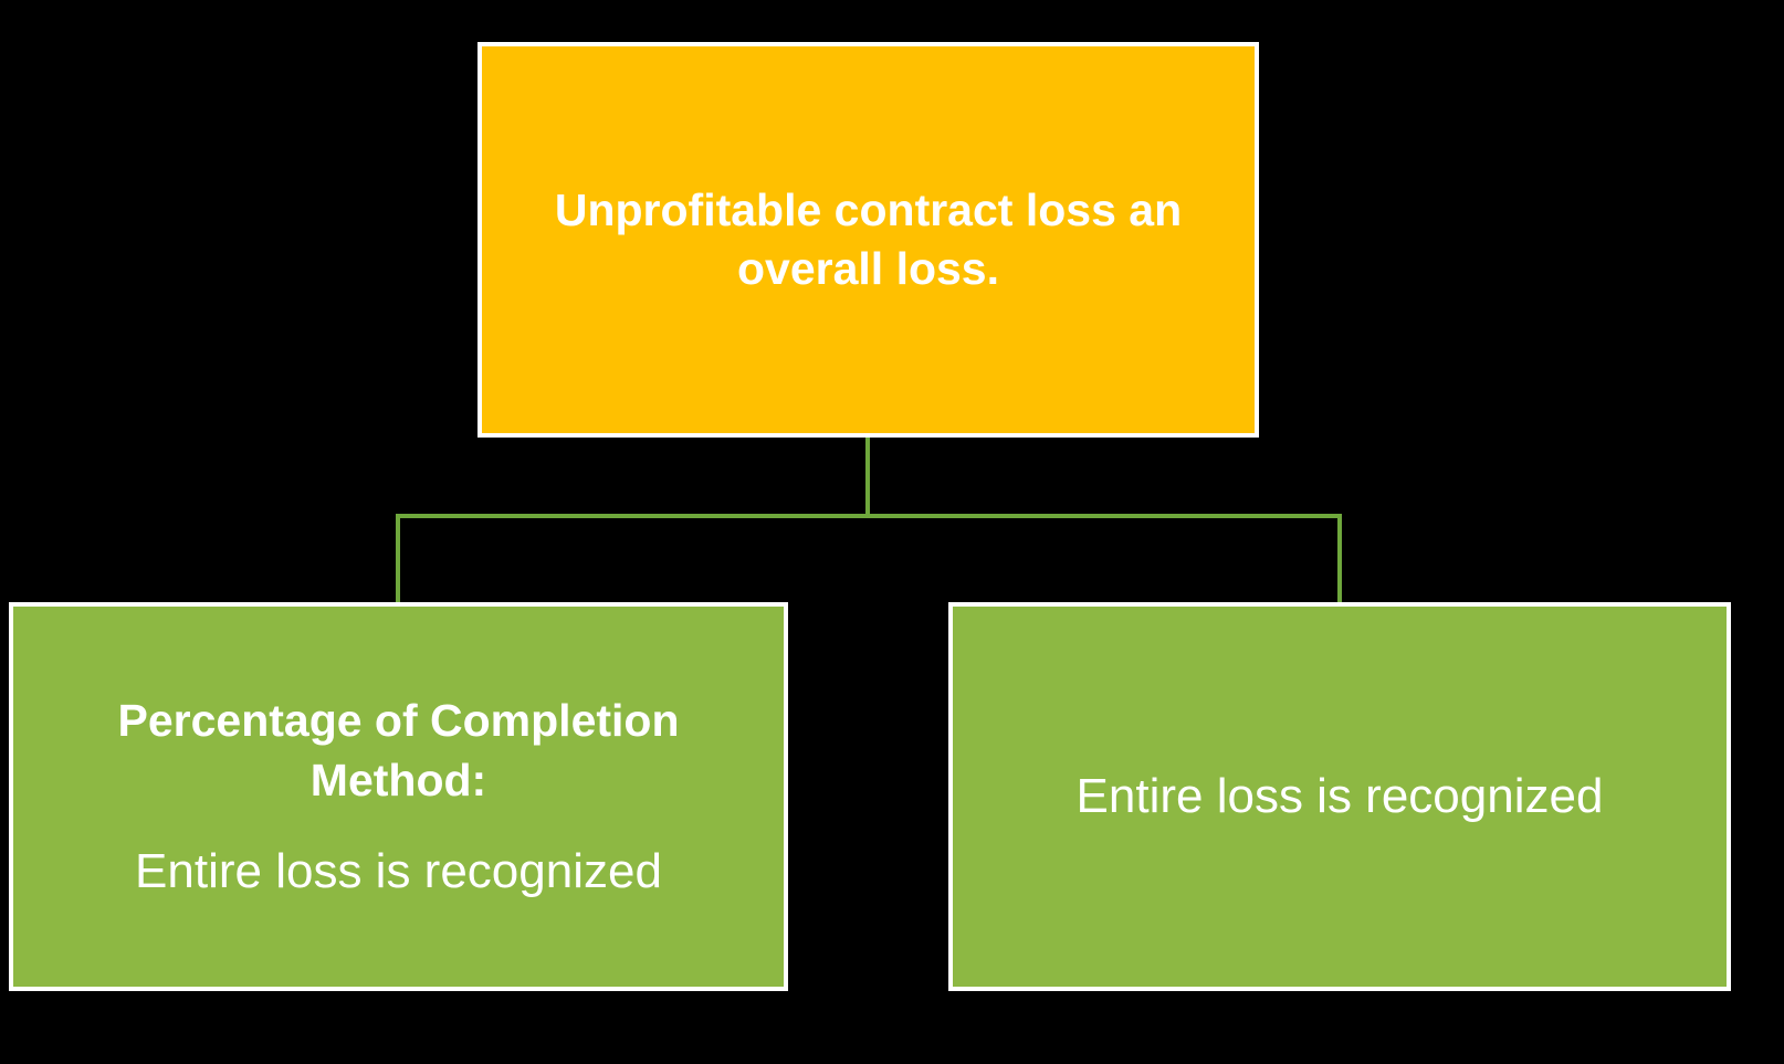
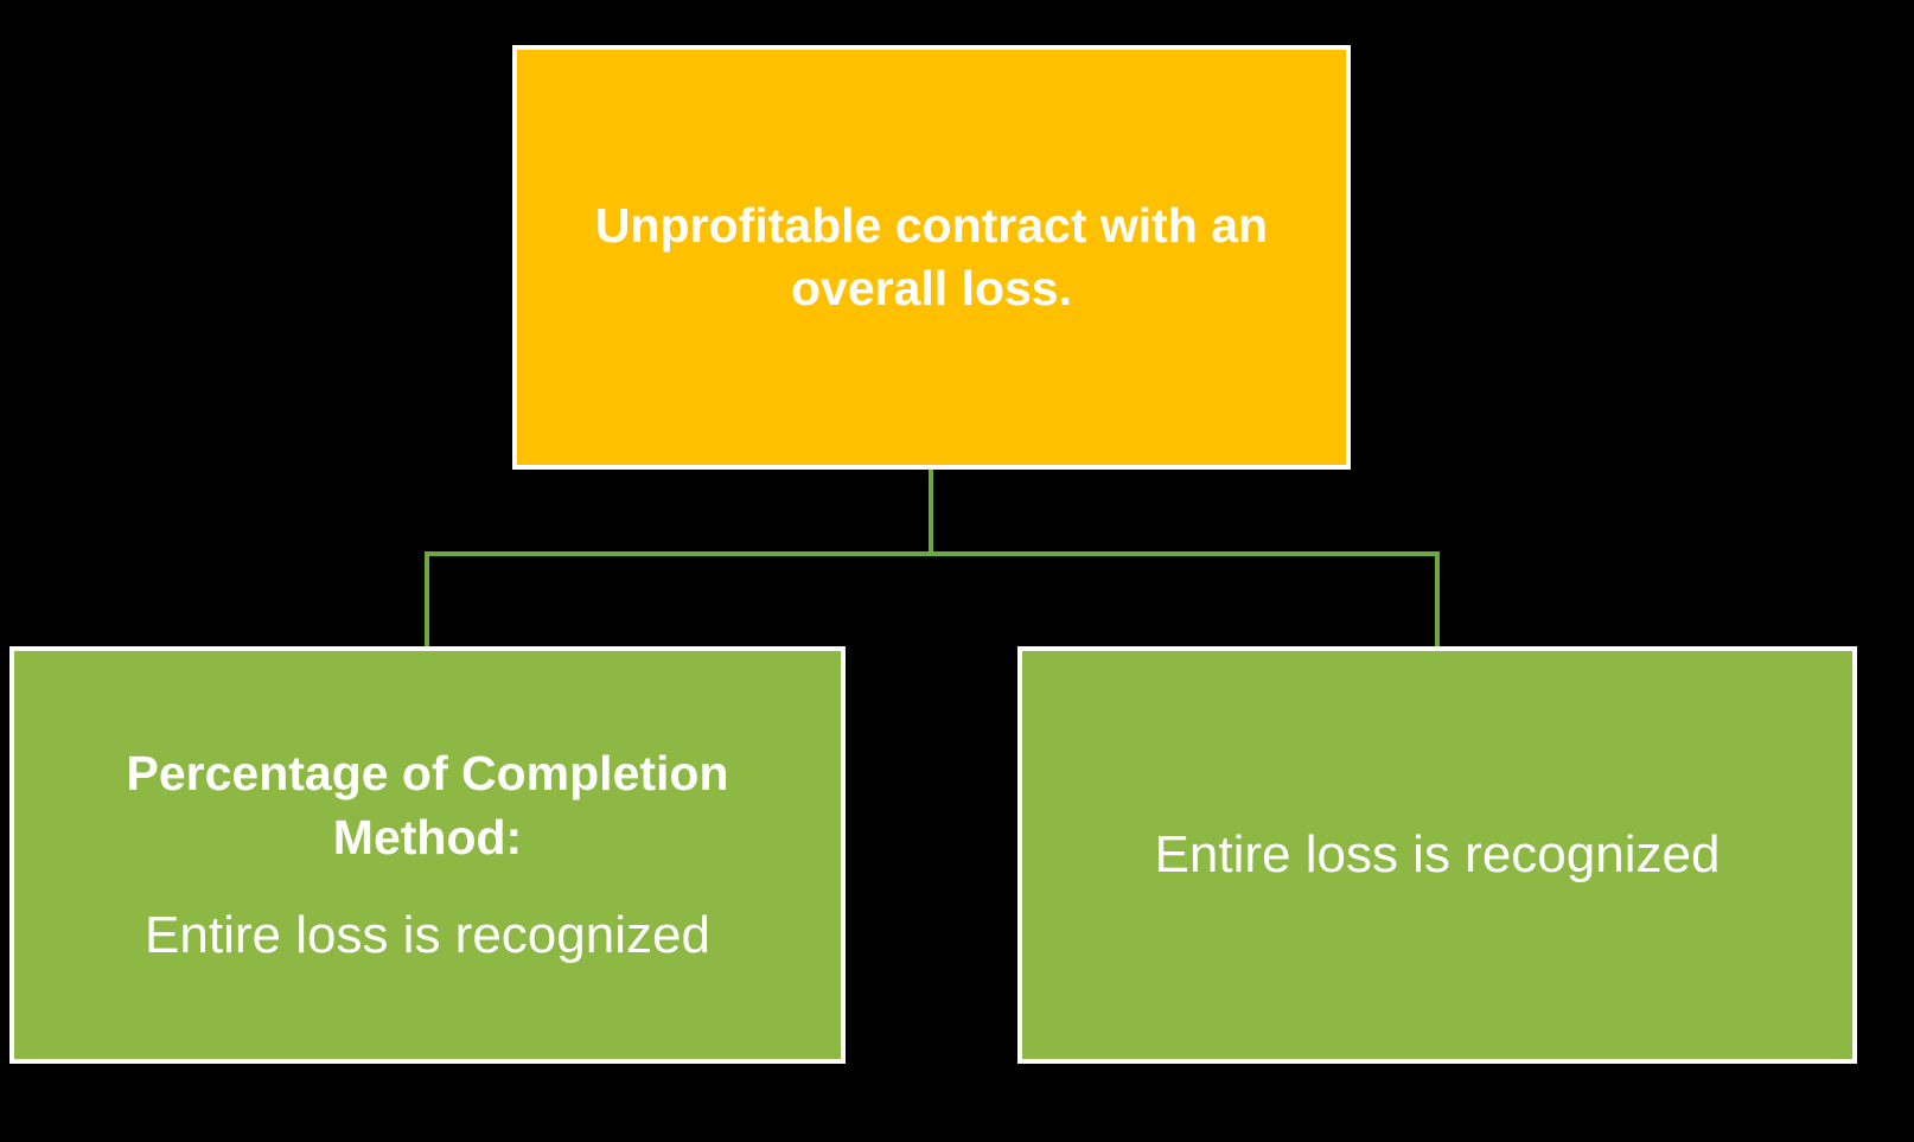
- Unprofitable contract loss an overall loss.
+ Unprofitable contract with an overall loss.
  Percentage of Completion Method:
  Entire loss is recognized
  Entire loss is recognized
